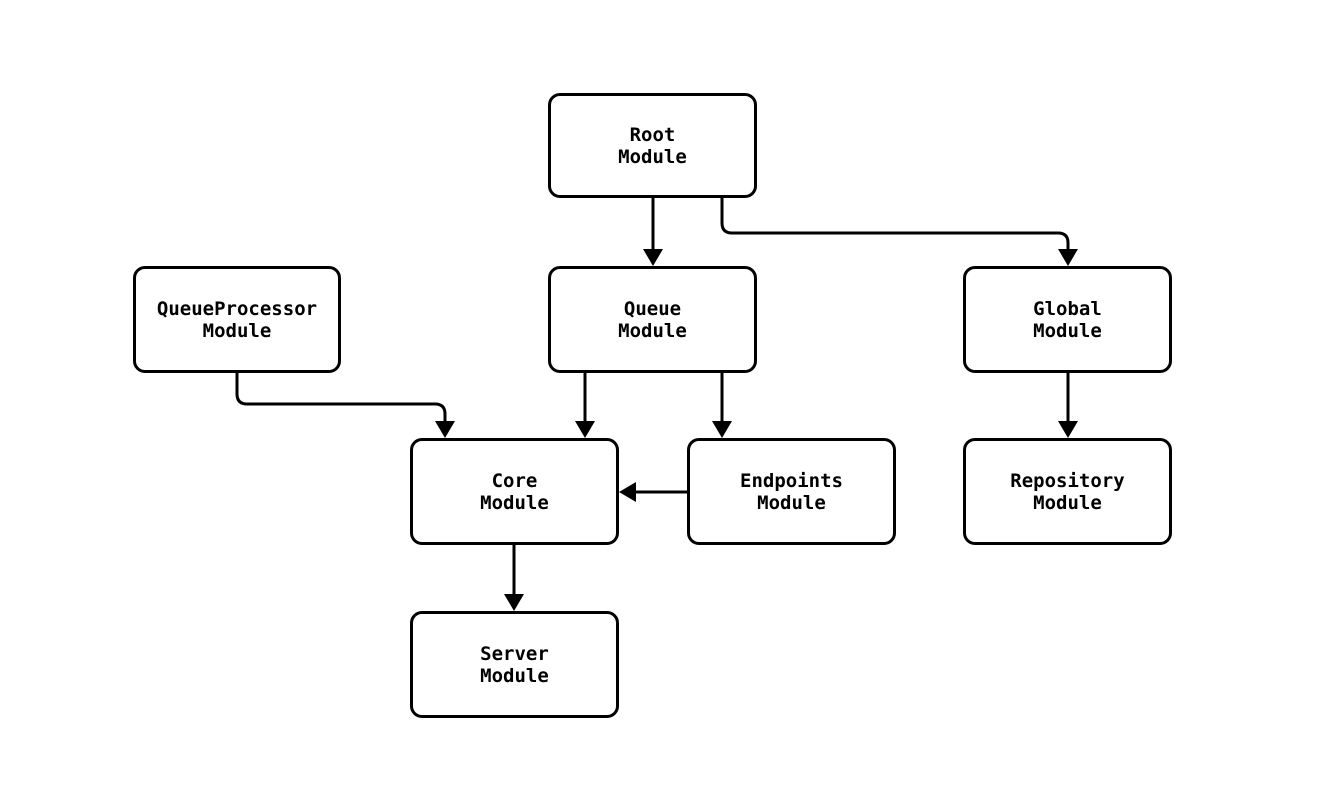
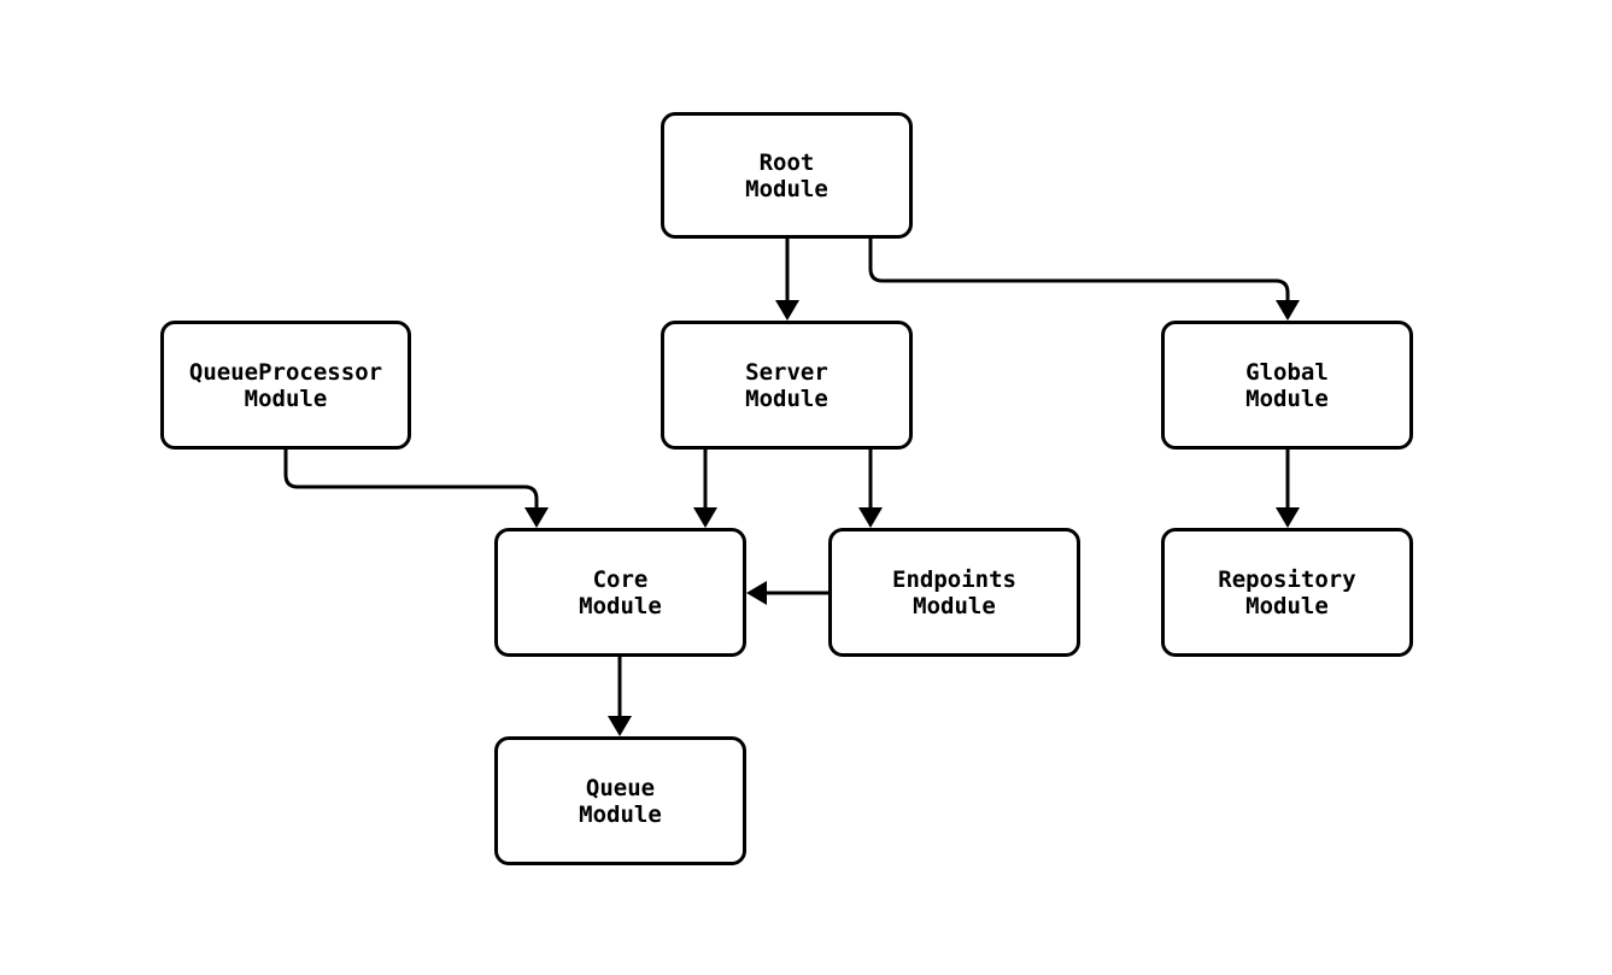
  Root
  Module
  QueueProcessor
  Module
- Queue
+ Server
  Module
  Global
  Module
  Core
  Module
  Endpoints
  Module
  Repository
  Module
- Server
+ Queue
  Module
